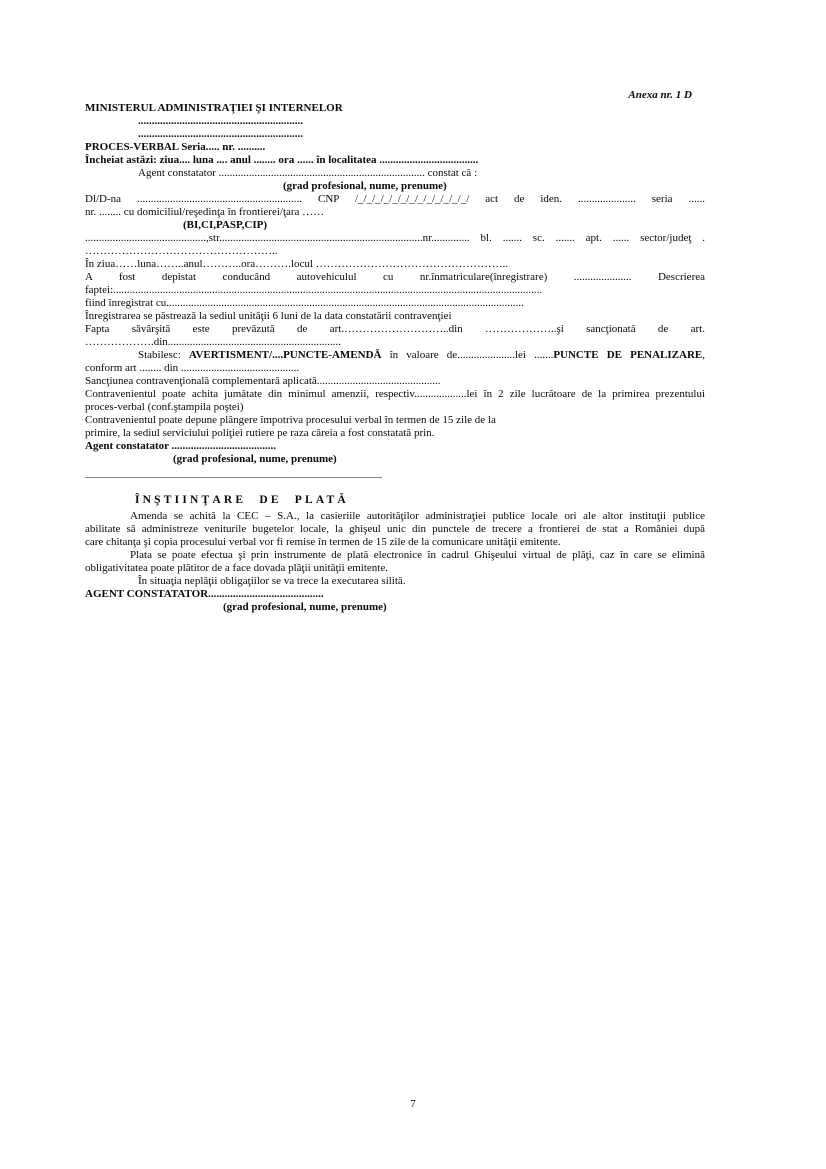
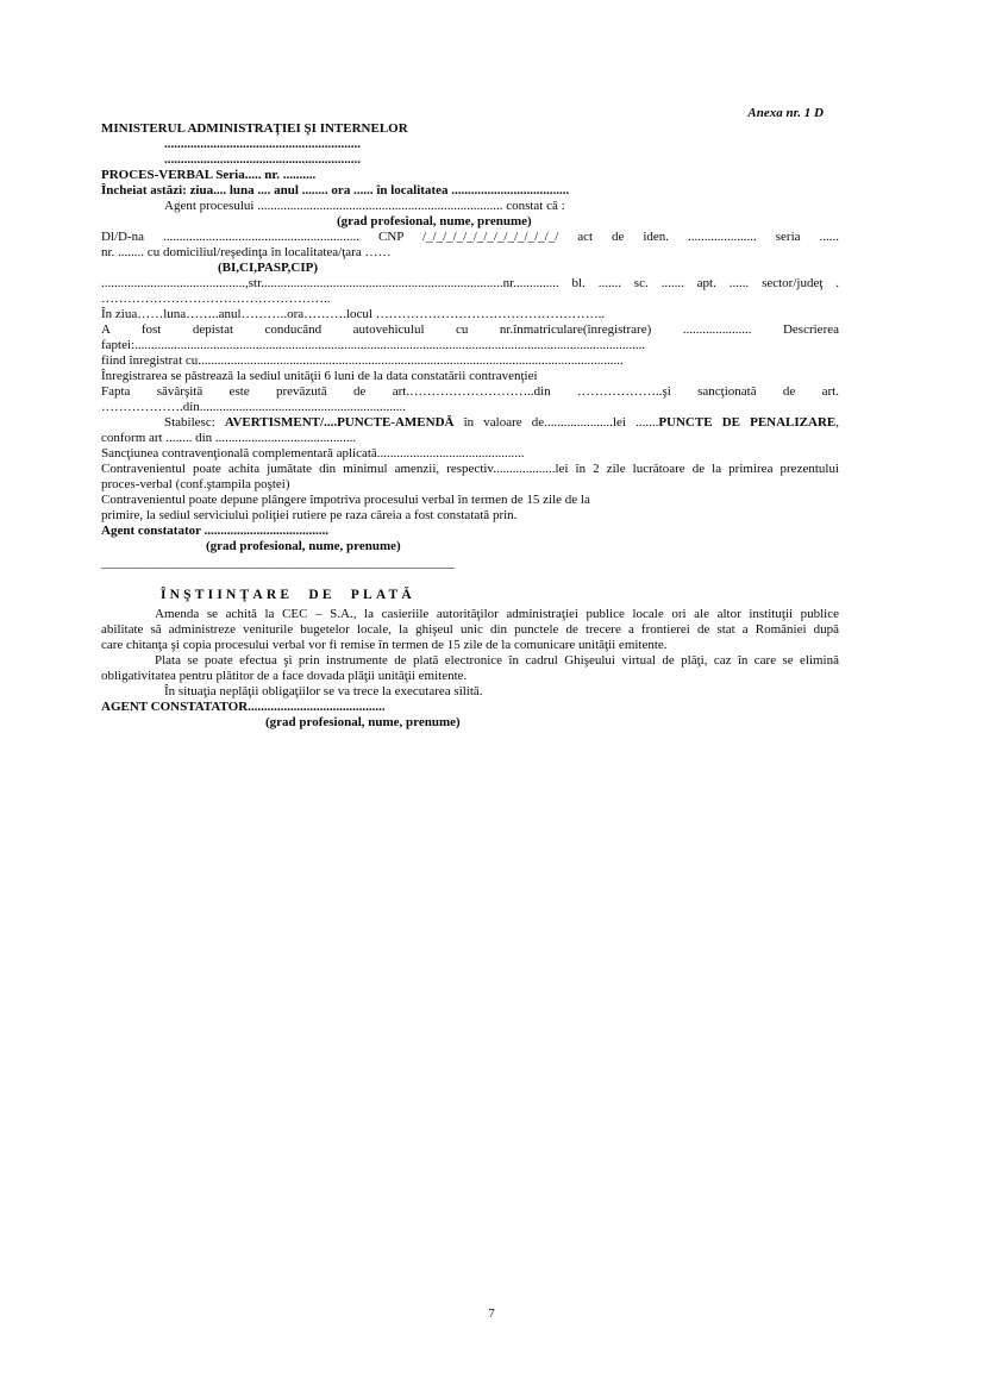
  Anexa nr. 1 D
  MINISTERUL ADMINISTRAŢIEI ŞI INTERNELOR
  ............................................................
  ............................................................
  PROCES-VERBAL Seria..... nr. ..........
  Încheiat astăzi: ziua.... luna .... anul ........ ora ...... în localitatea ....................................
- Agent constatator ........................................................................... constat că :
+ Agent procesului ........................................................................... constat că :
  (grad profesional, nume, prenume)
  Dl/D-na ............................................................ CNP /_/_/_/_/_/_/_/_/_/_/_/_/_/ act de iden. ..................... seria ......
- nr. ........ cu domiciliul/reşedinţa în frontierei/ţara ……
+ nr. ........ cu domiciliul/reşedinţa în localitatea/ţara ……
  (BI,CI,PASP,CIP)
  ............................................,str..........................................................................nr.............. bl. ....... sc. ....... apt. ...... sector/judeţ .
  ……………………………………………..
  În ziua……luna……..anul………..ora……….locul ……………………………………………..
  A fost depistat conducând autovehiculul cu nr.înmatriculare(înregistrare) ..................... Descrierea
  faptei:............................................................................................................................................................
  fiind înregistrat cu..................................................................................................................................
  Înregistrarea se păstrează la sediul unităţii 6 luni de la data constatării contravenţiei
  Fapta săvârşită este prevăzută de art.………………………..din ………………..şi sancţionată de art.
  ……………….din...............................................................
  Stabilesc: AVERTISMENT/....PUNCTE-AMENDĂ în valoare de.....................lei .......PUNCTE DE PENALIZARE,
  conform art ........ din ...........................................
  Sancţiunea contravenţională complementară aplicată.............................................
  Contravenientul poate achita jumătate din minimul amenzii, respectiv...................lei în 2 zile lucrătoare de la primirea prezentului
  proces-verbal (conf.ştampila poştei)
  Contravenientul poate depune plângere împotriva procesului verbal în termen de 15 zile de la
  primire, la sediul serviciului poliţiei rutiere pe raza căreia a fost constatată prin.
  Agent constatator ......................................
  (grad profesional, nume, prenume)
  ––––––––––––––––––––––––––––––––––––––––––––––––––––––
  ÎNŞTIINŢARE DE PLATĂ
  Amenda se achită la CEC – S.A., la casieriile autorităţilor administraţiei publice locale ori ale altor instituţii publice
  abilitate să administreze veniturile bugetelor locale, la ghişeul unic din punctele de trecere a frontierei de stat a României după
  care chitanţa şi copia procesului verbal vor fi remise în termen de 15 zile de la comunicare unităţii emitente.
  Plata se poate efectua şi prin instrumente de plată electronice în cadrul Ghişeului virtual de plăţi, caz în care se elimină
- obligativitatea poate plătitor de a face dovada plăţii unităţii emitente.
+ obligativitatea pentru plătitor de a face dovada plăţii unităţii emitente.
  În situaţia neplăţii obligaţiilor se va trece la executarea silită.
  AGENT CONSTATATOR..........................................
  (grad profesional, nume, prenume)
  7
